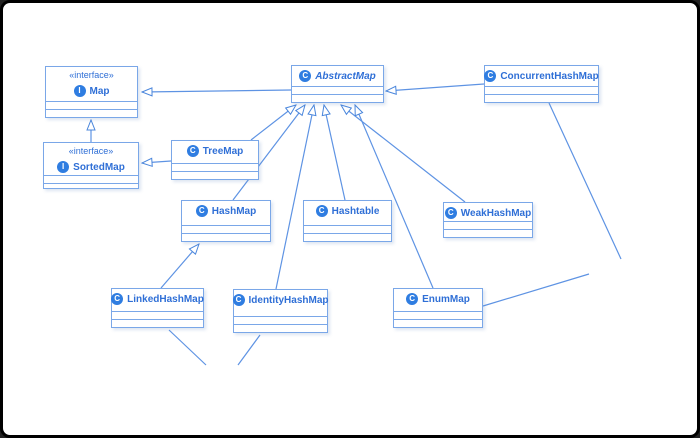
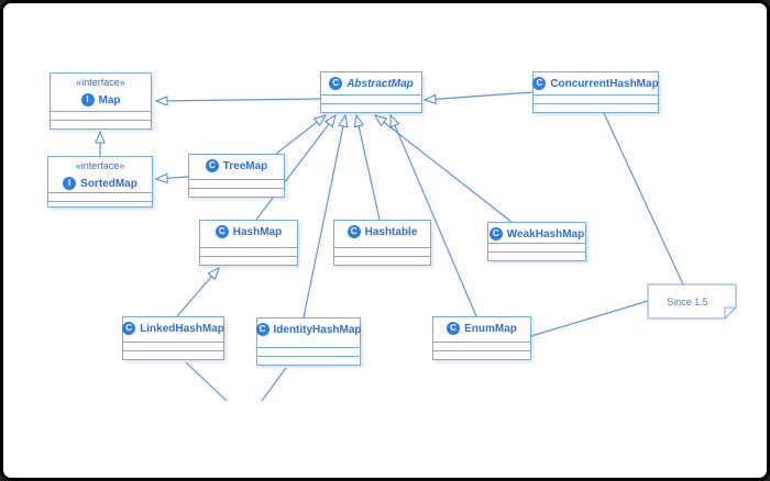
+ Since 1.5
  «interface»
  I
  Map
  «interface»
  I
  SortedMap
  C
  TreeMap
  C
  AbstractMap
  C
  ConcurrentHashMap
  C
  HashMap
  C
  Hashtable
  C
  WeakHashMap
  C
  LinkedHashMap
  C
  IdentityHashMap
  C
  EnumMap
